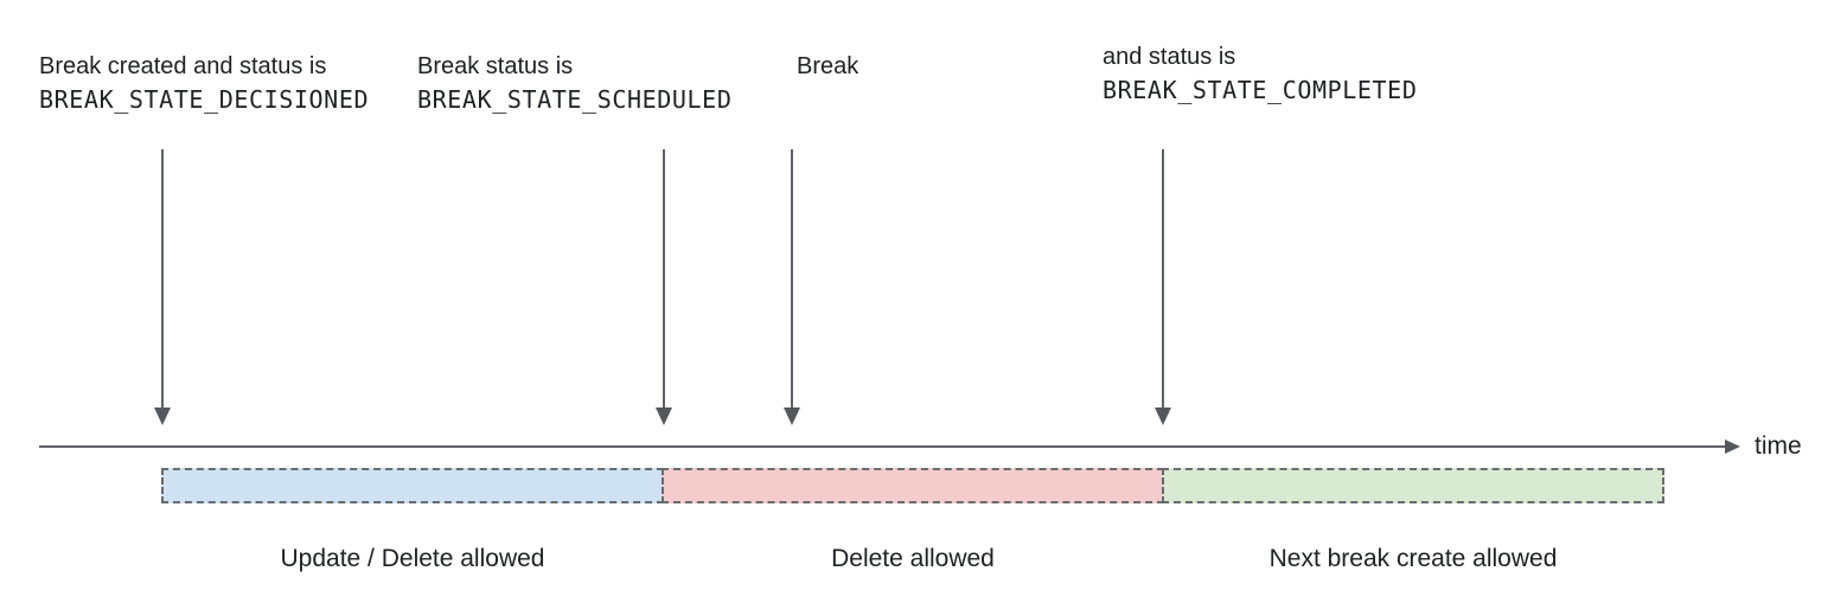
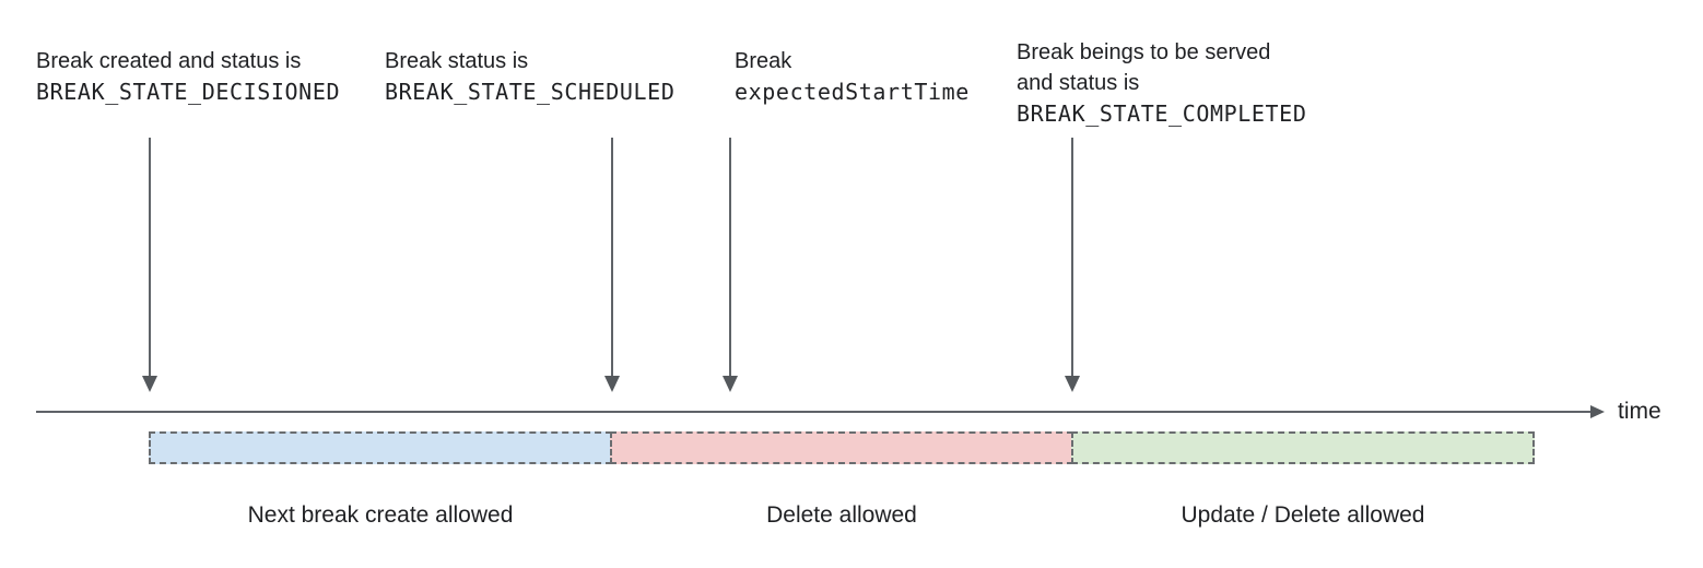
  Break created and status is
  BREAK_STATE_DECISIONED
  Break status is
  BREAK_STATE_SCHEDULED
  Break
+ expectedStartTime
+ Break beings to be served
  and status is
  BREAK_STATE_COMPLETED
  time
- Update / Delete allowed
+ Next break create allowed
  Delete allowed
- Next break create allowed
+ Update / Delete allowed
